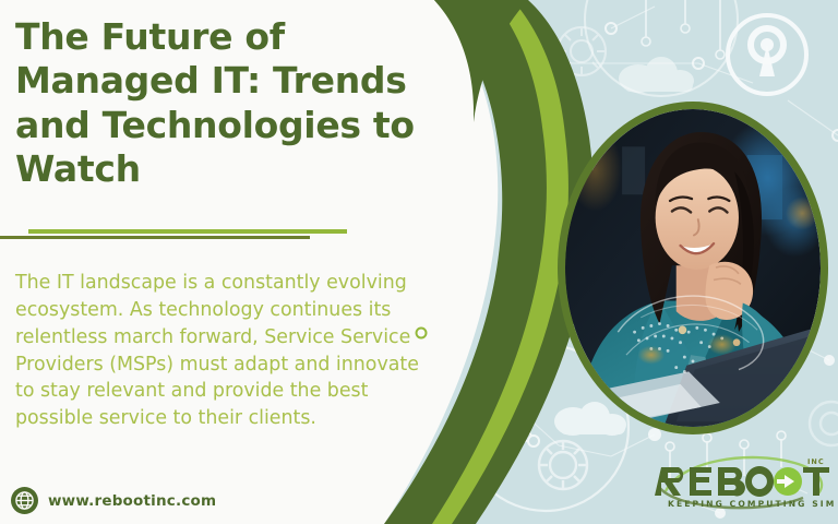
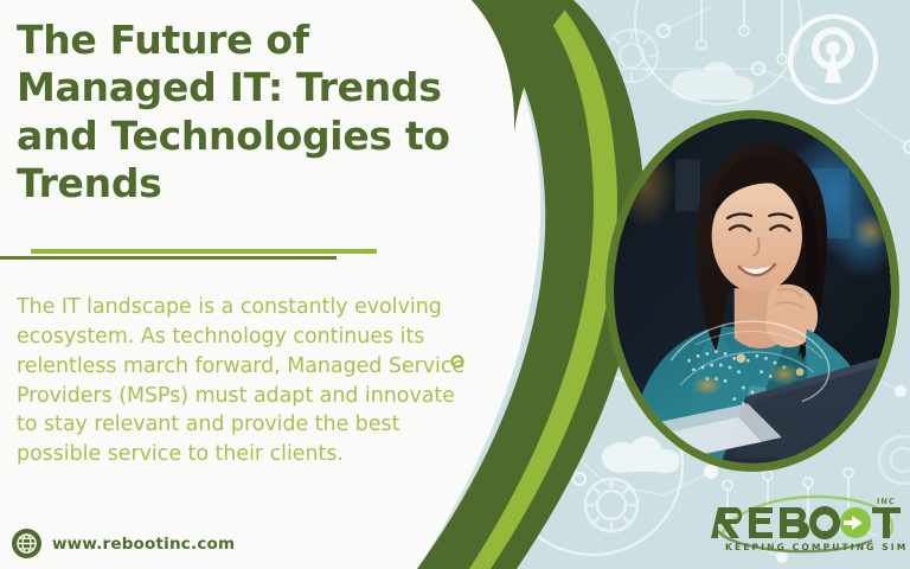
- The Future of Managed IT: Trends and Technologies to Watch
+ The Future of Managed IT: Trends and Technologies to Trends
- The IT landscape is a constantly evolving ecosystem. As technology continues its relentless march forward, Service Service Providers (MSPs) must adapt and innovate to stay relevant and provide the best possible service to their clients.
+ The IT landscape is a constantly evolving ecosystem. As technology continues its relentless march forward, Managed Service Providers (MSPs) must adapt and innovate to stay relevant and provide the best possible service to their clients.
  www.rebootinc.com
  INC
  KEEPING COMPUTING SIM
